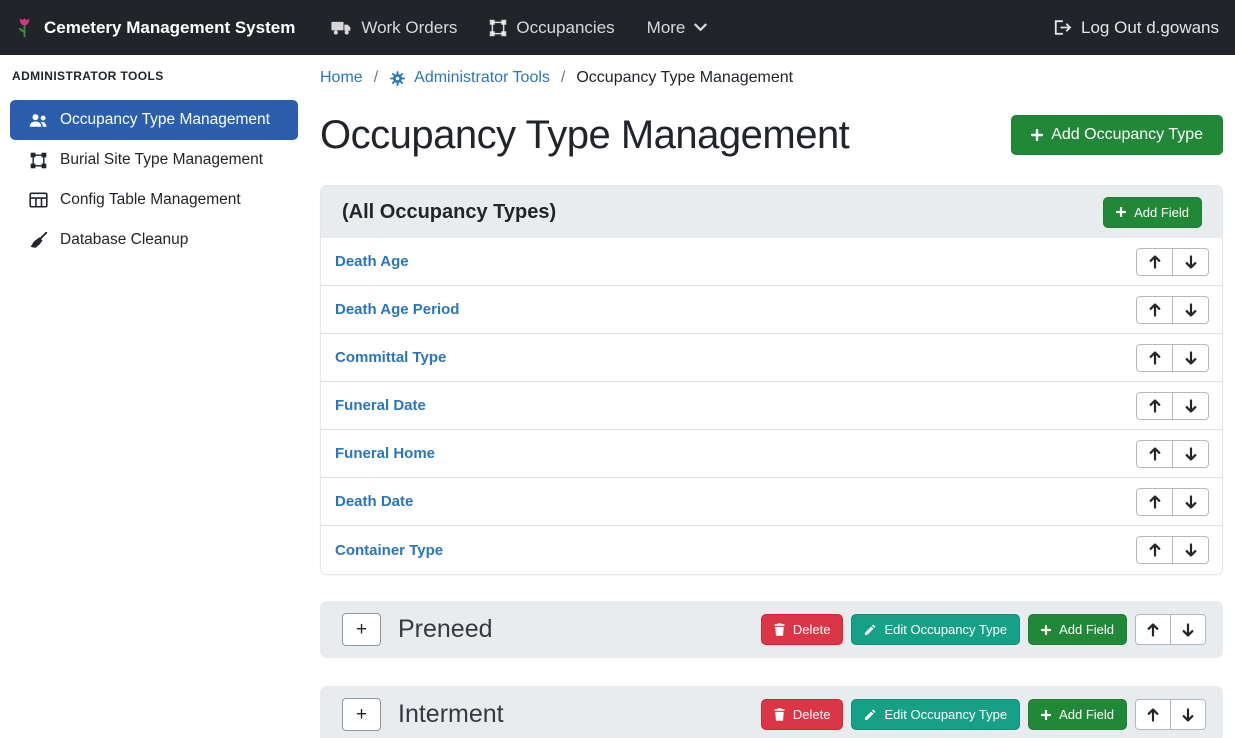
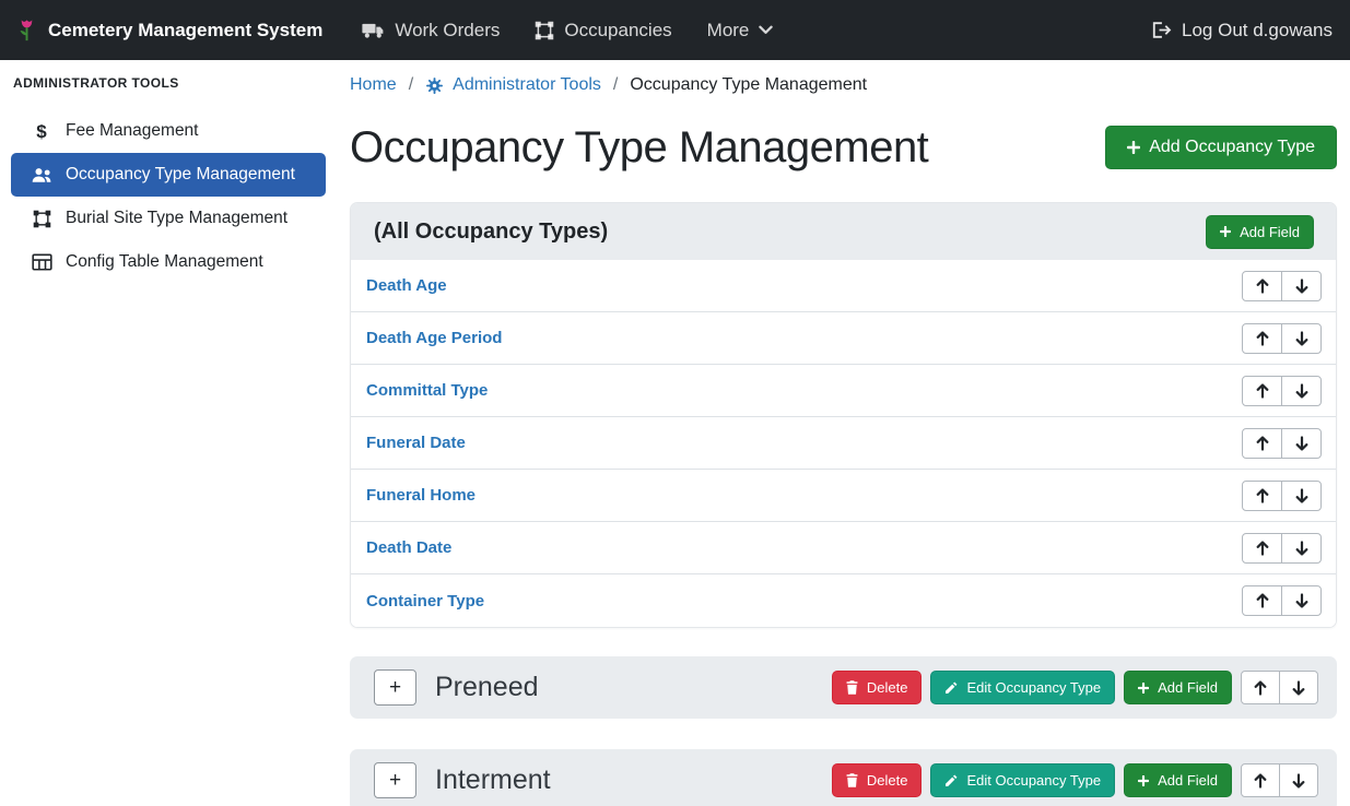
  Cemetery Management System
  Work Orders
  Occupancies
  More
  Log Out d.gowans
  ADMINISTRATOR TOOLS
+ $
+ Fee Management
  Occupancy Type Management
  Burial Site Type Management
  Config Table Management
- Database Cleanup
  Home
  /
  Administrator Tools
  /
  Occupancy Type Management
  Occupancy Type Management
  Add Occupancy Type
  (All Occupancy Types)
  Add Field
  Death Age
  Death Age Period
  Committal Type
  Funeral Date
  Funeral Home
  Death Date
  Container Type
  +
  Preneed
  Delete
  Edit Occupancy Type
  Add Field
  +
  Interment
  Delete
  Edit Occupancy Type
  Add Field
